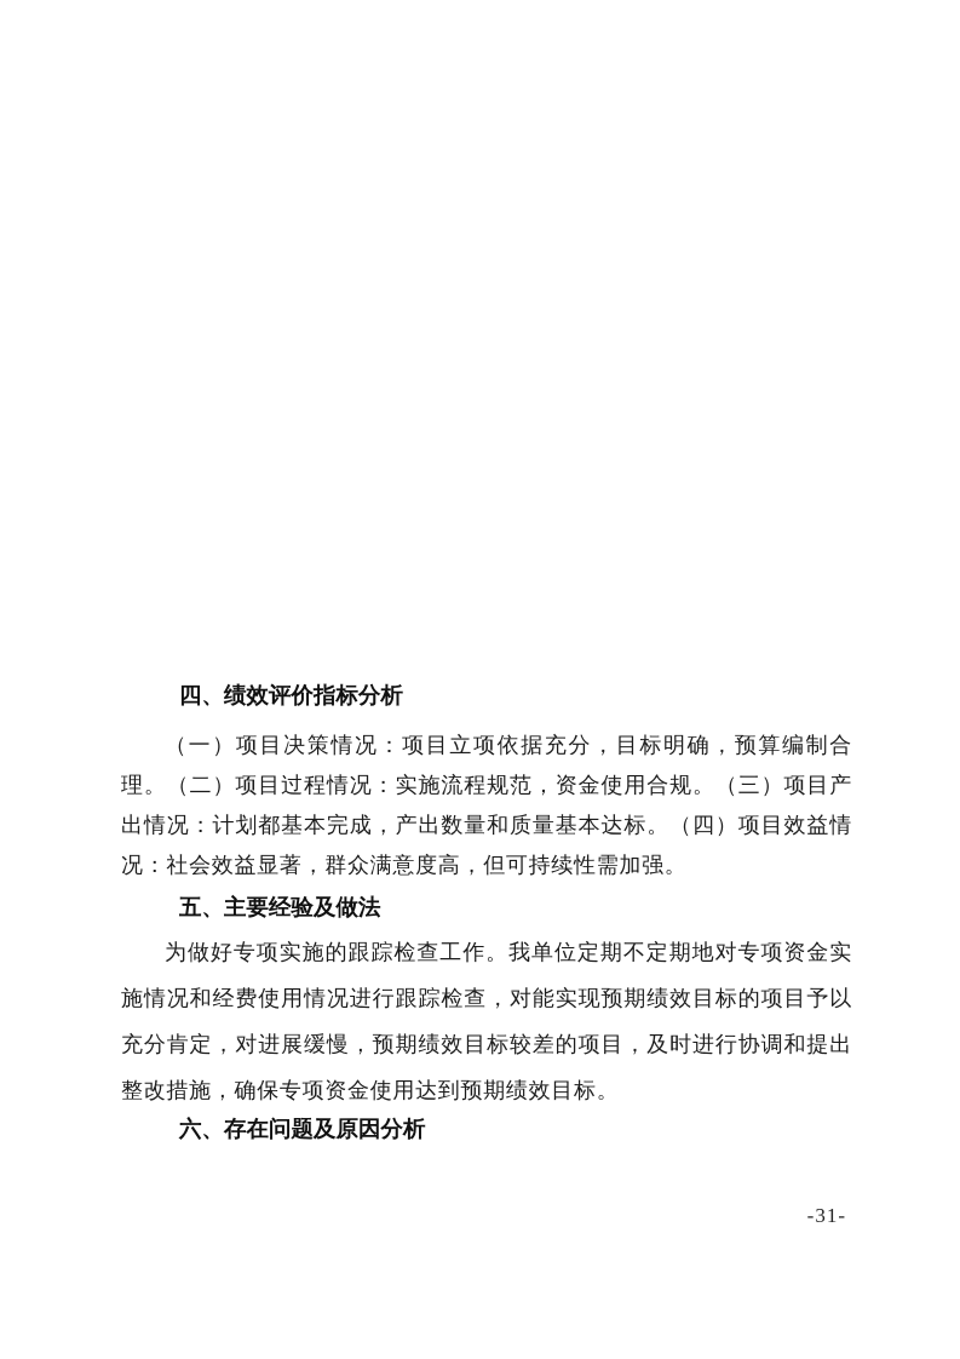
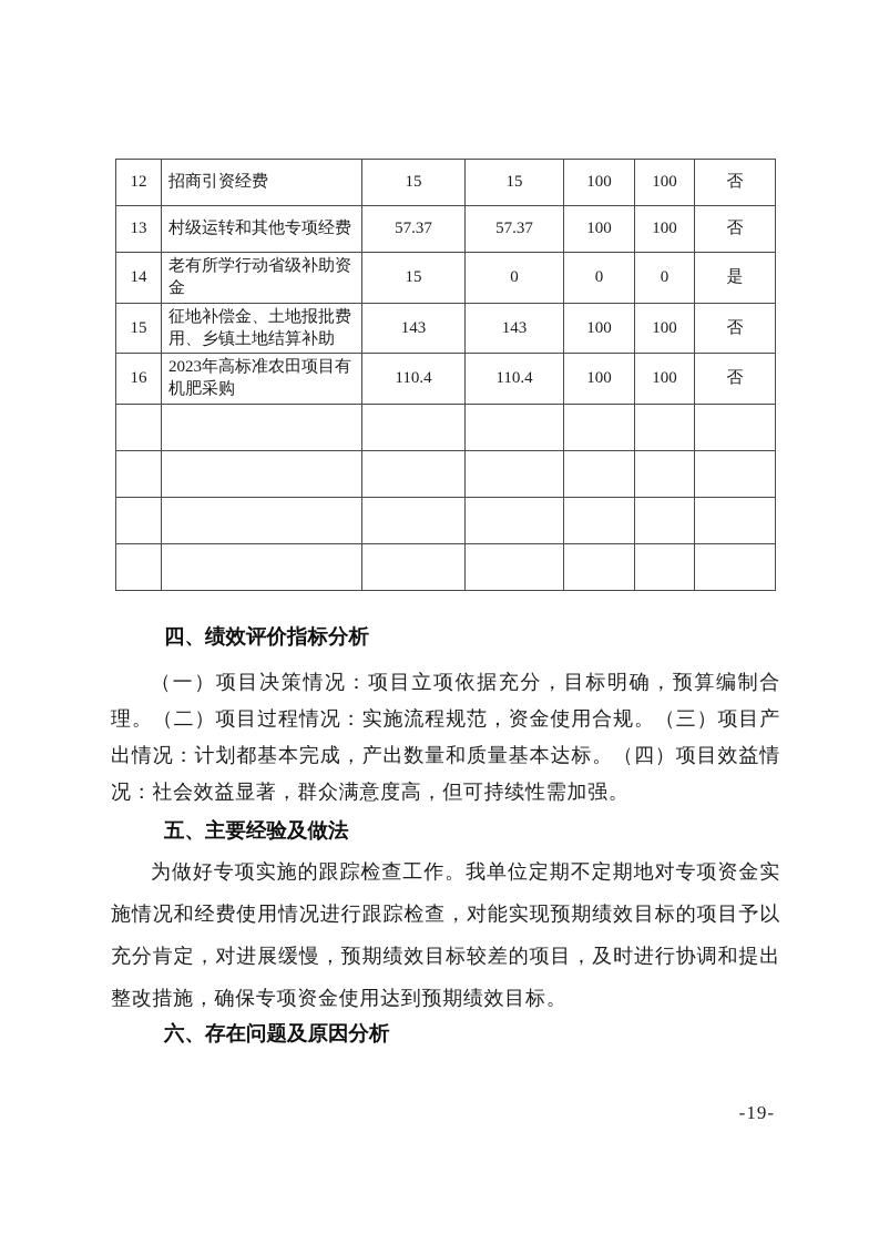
+ 12	招商引资经费	15	15	100	100	否
+ 13	村级运转和其他专项经费	57.37	57.37	100	100	否
+ 14	老有所学行动省级补助资金	15	0	0	0	是
+ 15	征地补偿金、土地报批费用、乡镇土地结算补助	143	143	100	100	否
+ 16	2023年高标准农田项目有机肥采购	110.4	110.4	100	100	否
  四、绩效评价指标分析
  （一）项目决策情况：项目立项依据充分，目标明确，预算编制合理。（二）项目过程情况：实施流程规范，资金使用合规。（三）项目产出情况：计划都基本完成，产出数量和质量基本达标。（四）项目效益情况：社会效益显著，群众满意度高，但可持续性需加强。
  五、主要经验及做法
  为做好专项实施的跟踪检查工作。我单位定期不定期地对专项资金实施情况和经费使用情况进行跟踪检查，对能实现预期绩效目标的项目予以充分肯定，对进展缓慢，预期绩效目标较差的项目，及时进行协调和提出整改措施，确保专项资金使用达到预期绩效目标。
  六、存在问题及原因分析
- -31-
+ -19-
